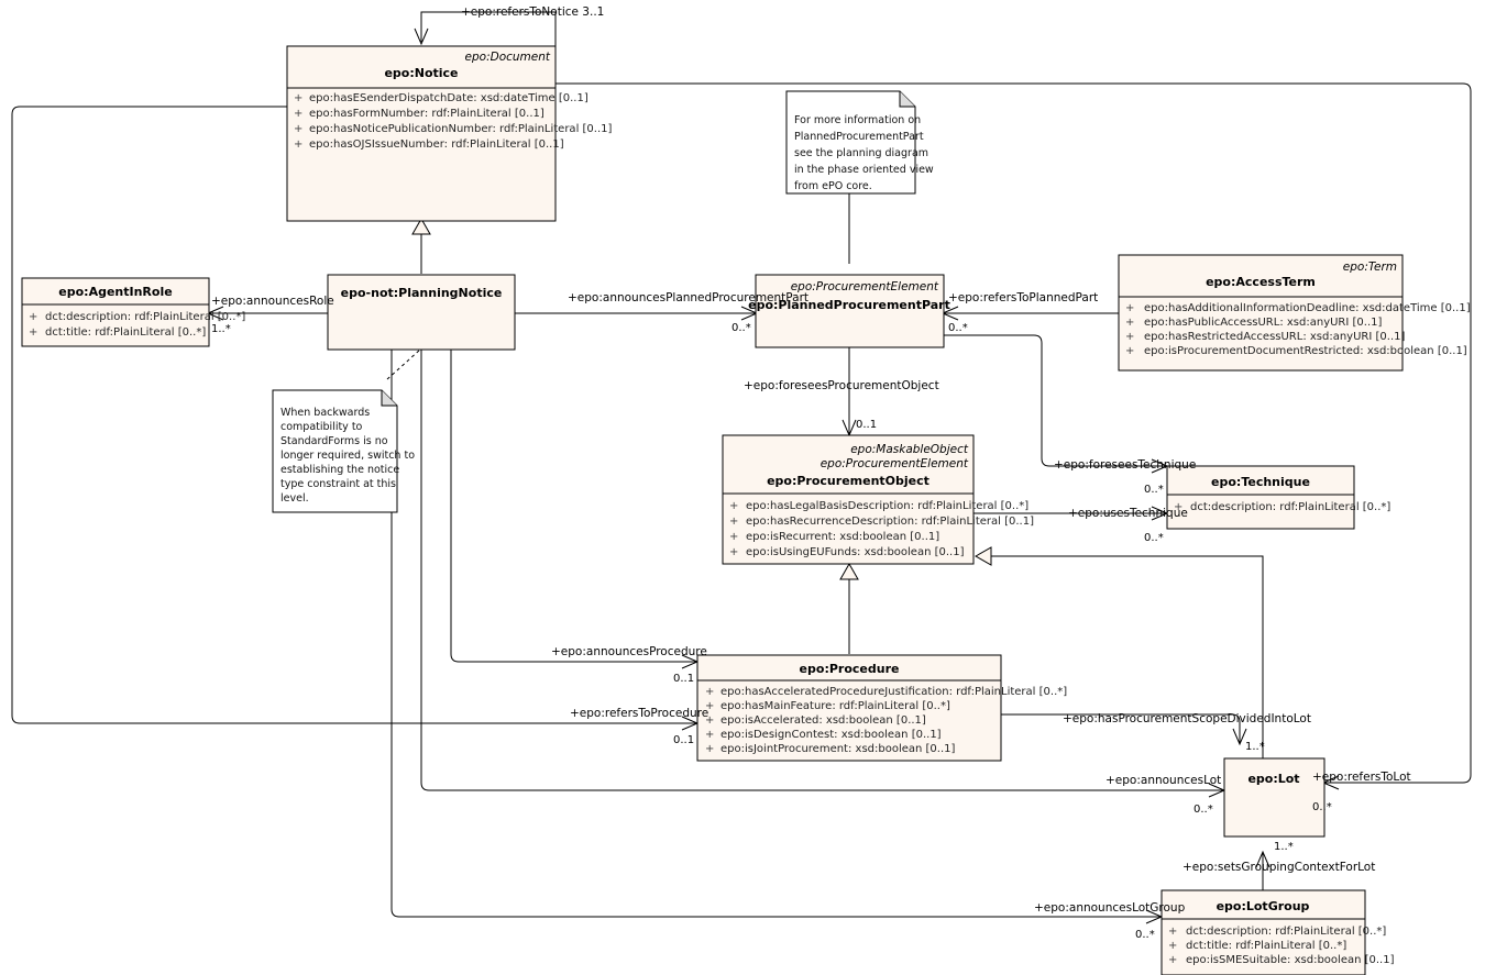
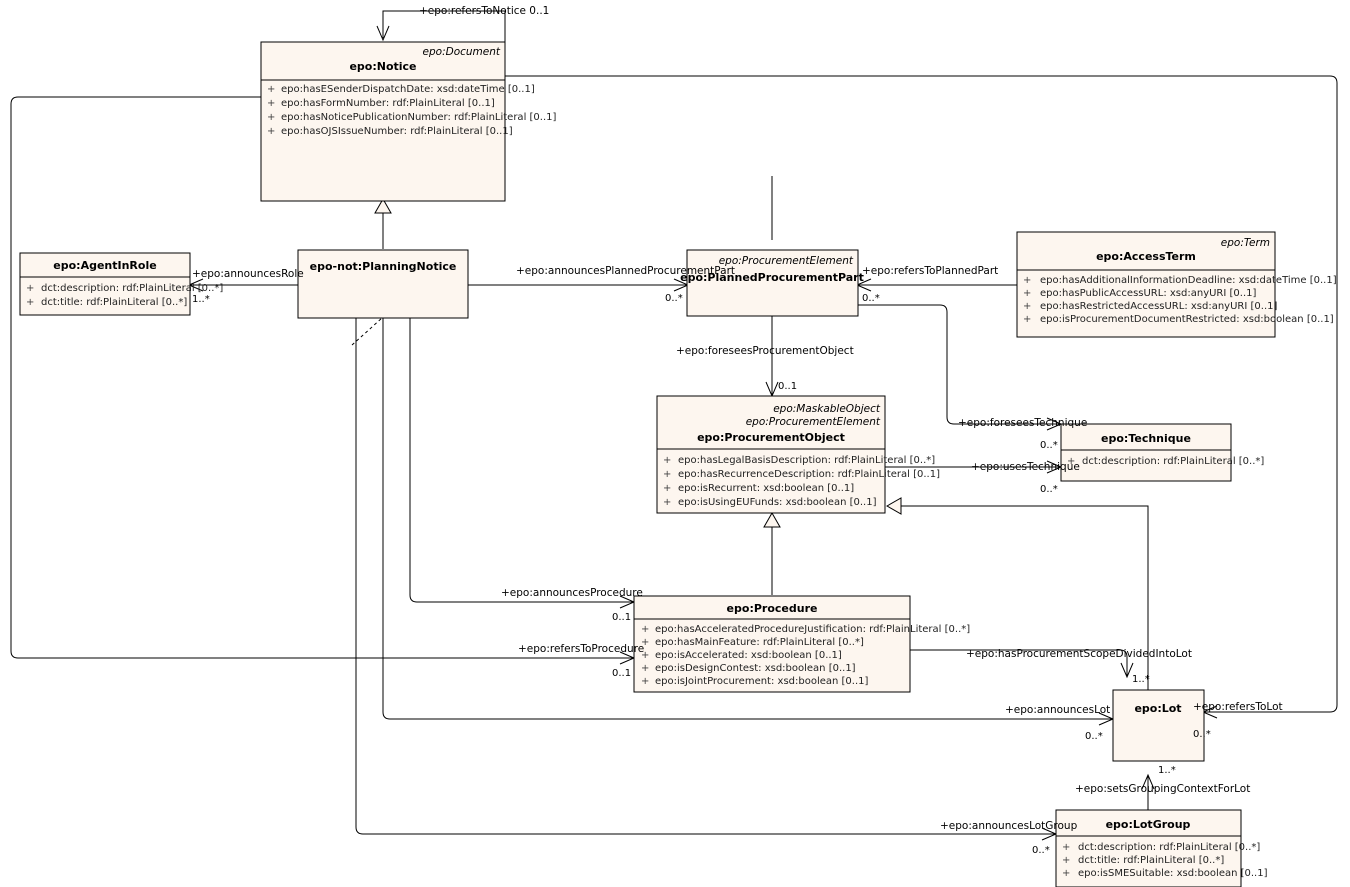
  epo:Document
  epo:Notice
  +
  epo:hasESenderDispatchDate: xsd:dateTime [0..1]
  +
  epo:hasFormNumber: rdf:PlainLiteral [0..1]
  +
  epo:hasNoticePublicationNumber: rdf:PlainLiteral [0..1]
  +
  epo:hasOJSIssueNumber: rdf:PlainLiteral [0..1]
  epo:AgentInRole
  +
  dct:description: rdf:PlainLiteral [0..*]
  +
  dct:title: rdf:PlainLiteral [0..*]
  epo-not:PlanningNotice
  epo:ProcurementElement
  epo:PlannedProcurementPart
  epo:Term
  epo:AccessTerm
  +
  epo:hasAdditionalInformationDeadline: xsd:dateTime [0..1]
  +
  epo:hasPublicAccessURL: xsd:anyURI [0..1]
  +
  epo:hasRestrictedAccessURL: xsd:anyURI [0..1]
  +
  epo:isProcurementDocumentRestricted: xsd:boolean [0..1]
  epo:MaskableObject
  epo:ProcurementElement
  epo:ProcurementObject
  +
  epo:hasLegalBasisDescription: rdf:PlainLiteral [0..*]
  +
  epo:hasRecurrenceDescription: rdf:PlainLiteral [0..1]
  +
  epo:isRecurrent: xsd:boolean [0..1]
  +
  epo:isUsingEUFunds: xsd:boolean [0..1]
  epo:Technique
  +
  dct:description: rdf:PlainLiteral [0..*]
  epo:Procedure
  +
  epo:hasAcceleratedProcedureJustification: rdf:PlainLiteral [0..*]
  +
  epo:hasMainFeature: rdf:PlainLiteral [0..*]
  +
  epo:isAccelerated: xsd:boolean [0..1]
  +
  epo:isDesignContest: xsd:boolean [0..1]
  +
  epo:isJointProcurement: xsd:boolean [0..1]
  epo:Lot
  epo:LotGroup
  +
  dct:description: rdf:PlainLiteral [0..*]
  +
  dct:title: rdf:PlainLiteral [0..*]
  +
  epo:isSMESuitable: xsd:boolean [0..1]
- For more information on
- PlannedProcurementPart
- see the planning diagram
- in the phase oriented view
- from ePO core.
- When backwards
- compatibility to
- StandardForms is no
- longer required, switch to
- establishing the notice
- type constraint at this
- level.
- +epo:refersToNotice 3..1
+ +epo:refersToNotice 0..1
  +epo:announcesRole
  1..*
  +epo:announcesPlannedProcurementPart
  0..*
  +epo:refersToPlannedPart
  0..*
  +epo:foreseesProcurementObject
  0..1
  +epo:foreseesTechnique
  0..*
  +epo:usesTechnique
  0..*
  +epo:announcesProcedure
  0..1
  +epo:refersToProcedure
  0..1
  +epo:hasProcurementScopeDividedIntoLot
  1..*
  +epo:announcesLot
  0..*
  +epo:refersToLot
  0..*
  +epo:setsGroupingContextForLot
  1..*
  +epo:announcesLotGroup
  0..*
